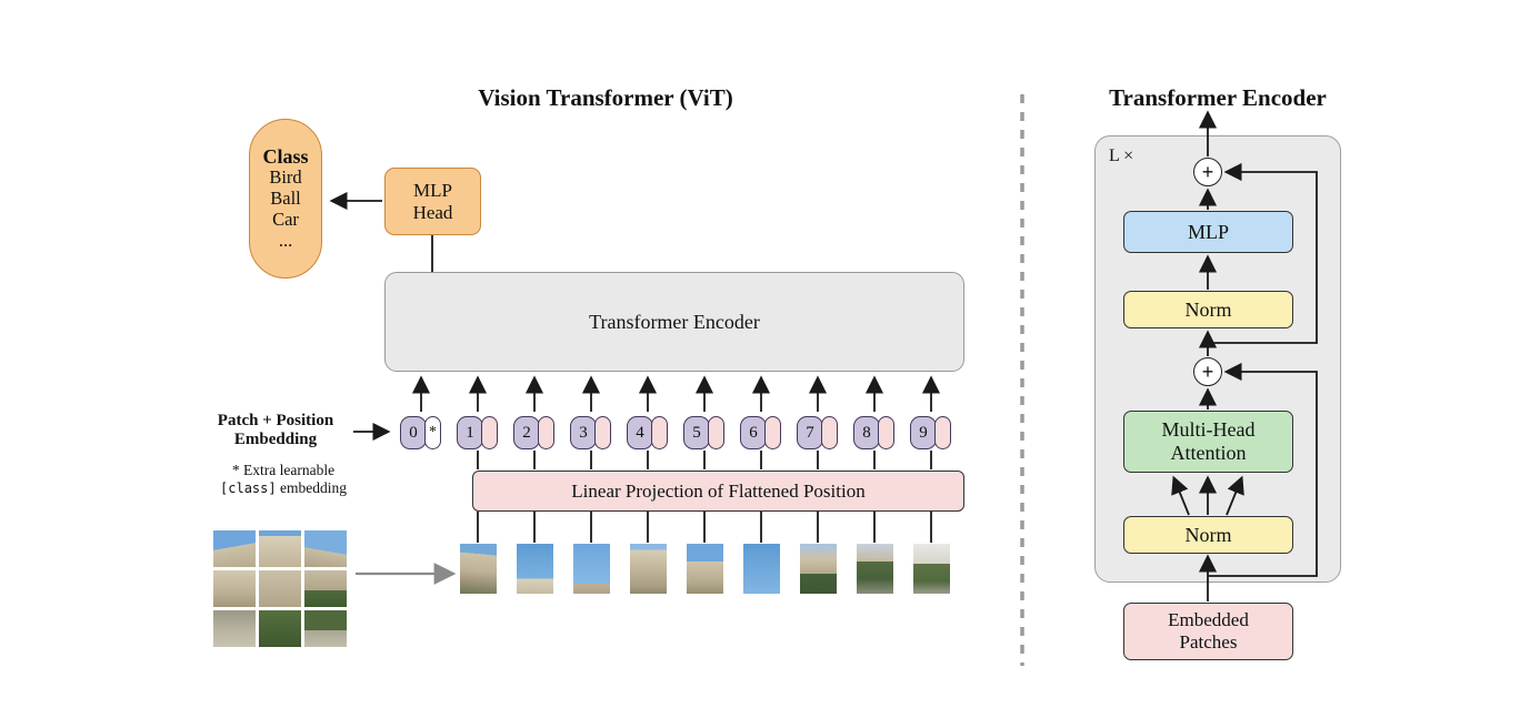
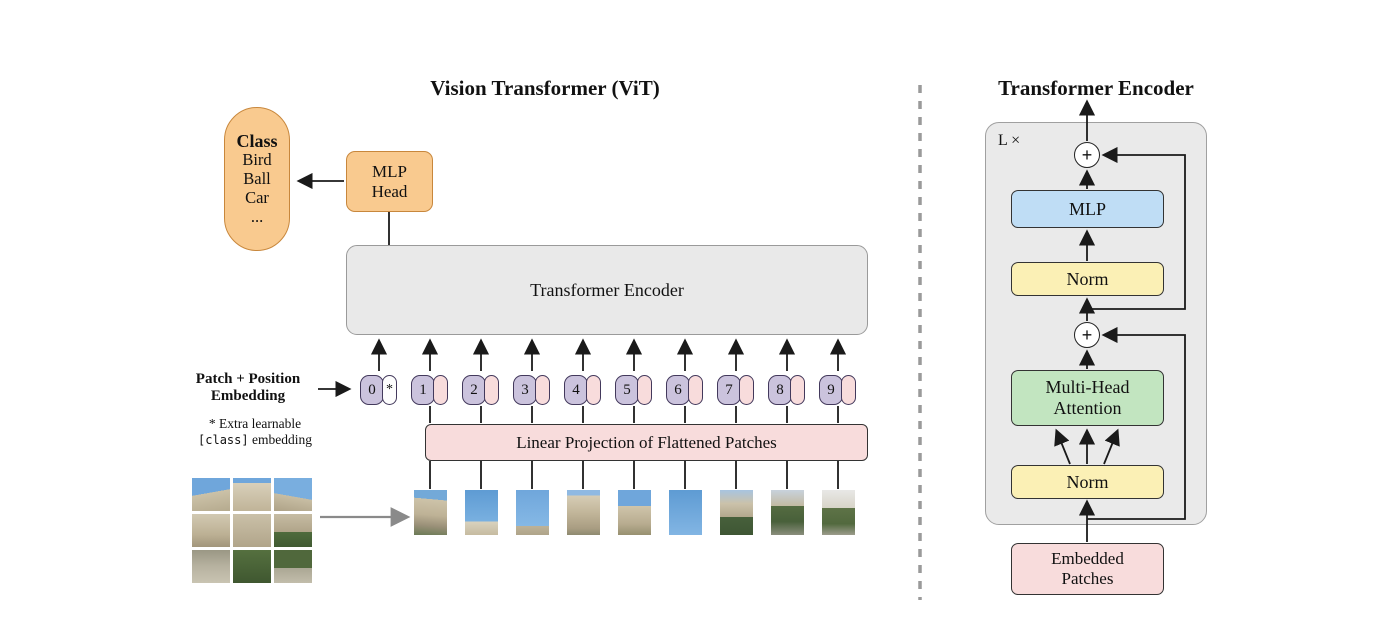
  Vision Transformer (ViT)
  Class
  Bird
  Ball
  Car
  ...
  MLP
  Head
  Transformer Encoder
  Patch + Position
  Embedding
  * Extra learnable
  [class] embedding
  0
  *
  1
  2
  3
  4
  5
  6
  7
  8
  9
- Linear Projection of Flattened Position
+ Linear Projection of Flattened Patches
  Transformer Encoder
  L ×
  +
  +
  MLP
  Norm
  Multi-Head
  Attention
  Norm
  Embedded
  Patches
